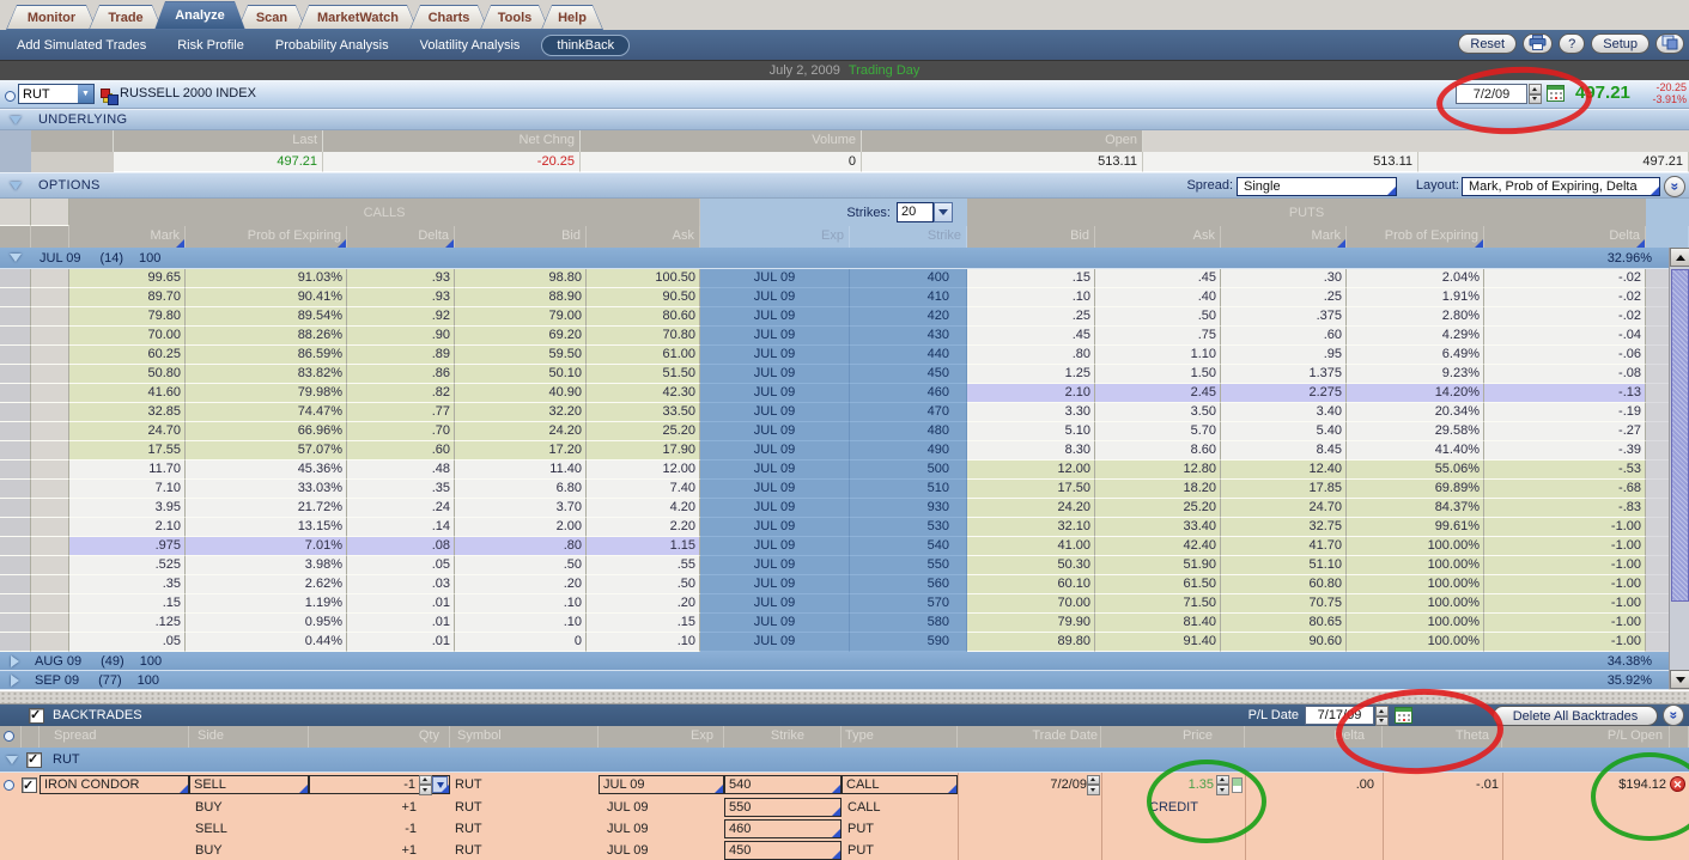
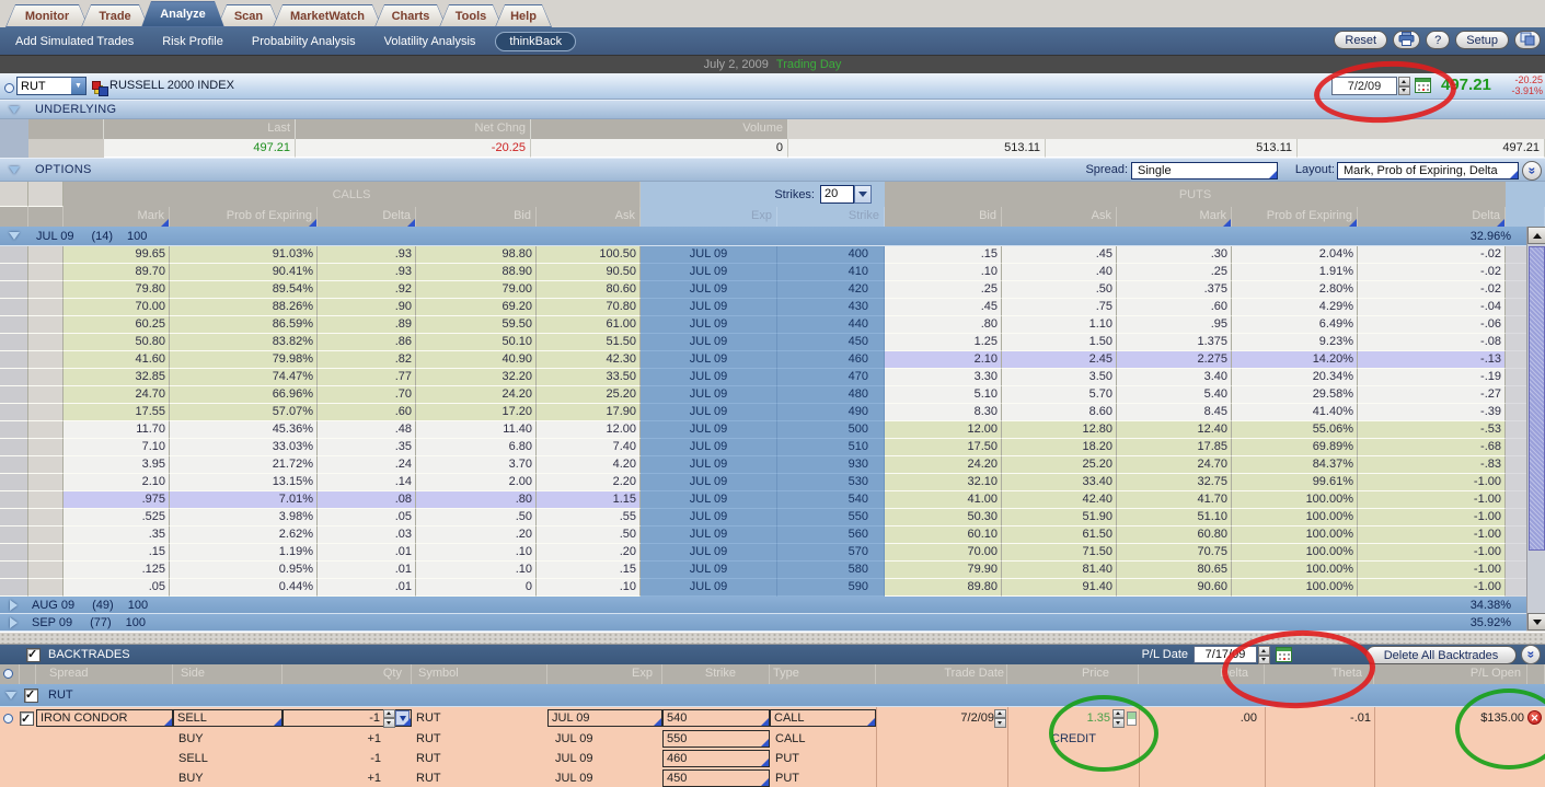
  Monitor
  Trade
  Analyze
  Scan
  MarketWatch
  Charts
  Tools
  Help
  Add Simulated Trades
  Risk Profile
  Probability Analysis
  Volatility Analysis
  thinkBack
  Reset
  ?
  Setup
  July 2, 2009
  Trading Day
  RUT
  RUSSELL 2000 INDEX
  7/2/09
  497.21
  -20.25
  -3.91%
  UNDERLYING
  Last
  Net Chng
  Volume
- Open
  497.21
  -20.25
  0
  513.11
  513.11
  497.21
  OPTIONS
  Spread:
  Single
  Layout:
  Mark, Prob of Expiring, Delta
  CALLS
  Strikes:
  20
  PUTS
  Mark
  Prob of Expiring
  Delta
  Bid
  Ask
  Exp
  Strike
  Bid
  Ask
  Mark
  Prob of Expiring
  Delta
  JUL 09
  (14)
  100
  32.96%
  99.65
  91.03%
  .93
  98.80
  100.50
  JUL 09
  400
  .15
  .45
  .30
  2.04%
  -.02
  89.70
  90.41%
  .93
  88.90
  90.50
  JUL 09
  410
  .10
  .40
  .25
  1.91%
  -.02
  79.80
  89.54%
  .92
  79.00
  80.60
  JUL 09
  420
  .25
  .50
  .375
  2.80%
  -.02
  70.00
  88.26%
  .90
  69.20
  70.80
  JUL 09
  430
  .45
  .75
  .60
  4.29%
  -.04
  60.25
  86.59%
  .89
  59.50
  61.00
  JUL 09
  440
  .80
  1.10
  .95
  6.49%
  -.06
  50.80
  83.82%
  .86
  50.10
  51.50
  JUL 09
  450
  1.25
  1.50
  1.375
  9.23%
  -.08
  41.60
  79.98%
  .82
  40.90
  42.30
  JUL 09
  460
  2.10
  2.45
  2.275
  14.20%
  -.13
  32.85
  74.47%
  .77
  32.20
  33.50
  JUL 09
  470
  3.30
  3.50
  3.40
  20.34%
  -.19
  24.70
  66.96%
  .70
  24.20
  25.20
  JUL 09
  480
  5.10
  5.70
  5.40
  29.58%
  -.27
  17.55
  57.07%
  .60
  17.20
  17.90
  JUL 09
  490
  8.30
  8.60
  8.45
  41.40%
  -.39
  11.70
  45.36%
  .48
  11.40
  12.00
  JUL 09
  500
  12.00
  12.80
  12.40
  55.06%
  -.53
  7.10
  33.03%
  .35
  6.80
  7.40
  JUL 09
  510
  17.50
  18.20
  17.85
  69.89%
  -.68
  3.95
  21.72%
  .24
  3.70
  4.20
  JUL 09
  930
  24.20
  25.20
  24.70
  84.37%
  -.83
  2.10
  13.15%
  .14
  2.00
  2.20
  JUL 09
  530
  32.10
  33.40
  32.75
  99.61%
  -1.00
  .975
  7.01%
  .08
  .80
  1.15
  JUL 09
  540
  41.00
  42.40
  41.70
  100.00%
  -1.00
  .525
  3.98%
  .05
  .50
  .55
  JUL 09
  550
  50.30
  51.90
  51.10
  100.00%
  -1.00
  .35
  2.62%
  .03
  .20
  .50
  JUL 09
  560
  60.10
  61.50
  60.80
  100.00%
  -1.00
  .15
  1.19%
  .01
  .10
  .20
  JUL 09
  570
  70.00
  71.50
  70.75
  100.00%
  -1.00
  .125
  0.95%
  .01
  .10
  .15
  JUL 09
  580
  79.90
  81.40
  80.65
  100.00%
  -1.00
  .05
  0.44%
  .01
  0
  .10
  JUL 09
  590
  89.80
  91.40
  90.60
  100.00%
  -1.00
  AUG 09
  (49)
  100
  34.38%
  SEP 09
  (77)
  100
  35.92%
  BACKTRADES
  P/L Date
  7/17/09
  Delete All Backtrades
  Spread
  Side
  Qty
  Symbol
  Exp
  Strike
  Type
  Trade Date
  Price
  Delta
  Theta
  P/L Open
  RUT
  IRON CONDOR
  SELL
  -1
  RUT
  JUL 09
  540
  CALL
  7/2/09
  1.35
  .00
  -.01
- $194.12
+ $135.00
  ✕
  BUY
  +1
  RUT
  JUL 09
  550
  CALL
  CREDIT
  SELL
  -1
  RUT
  JUL 09
  460
  PUT
  BUY
  +1
  RUT
  JUL 09
  450
  PUT
